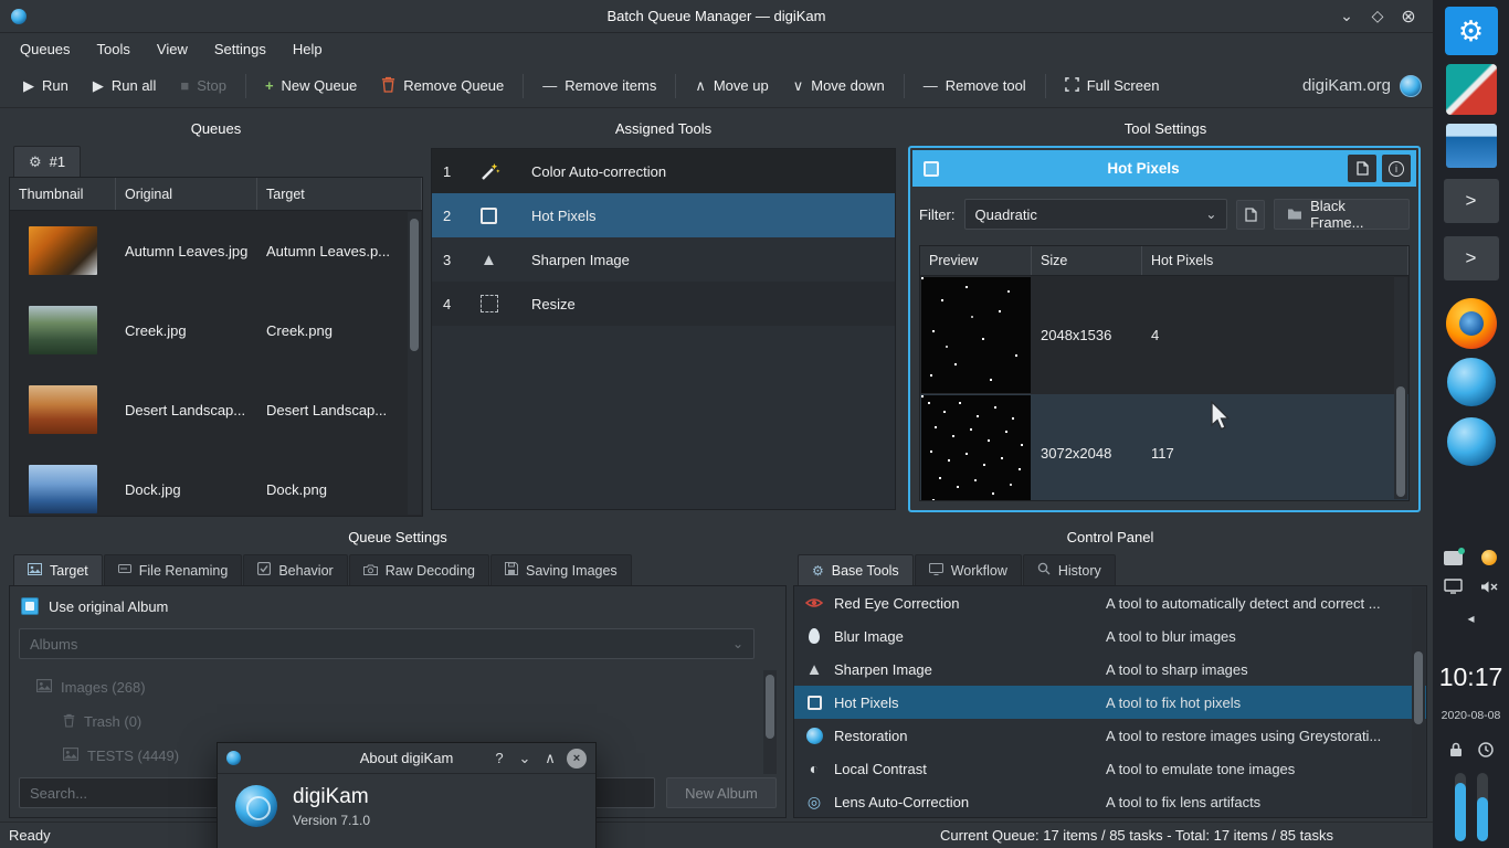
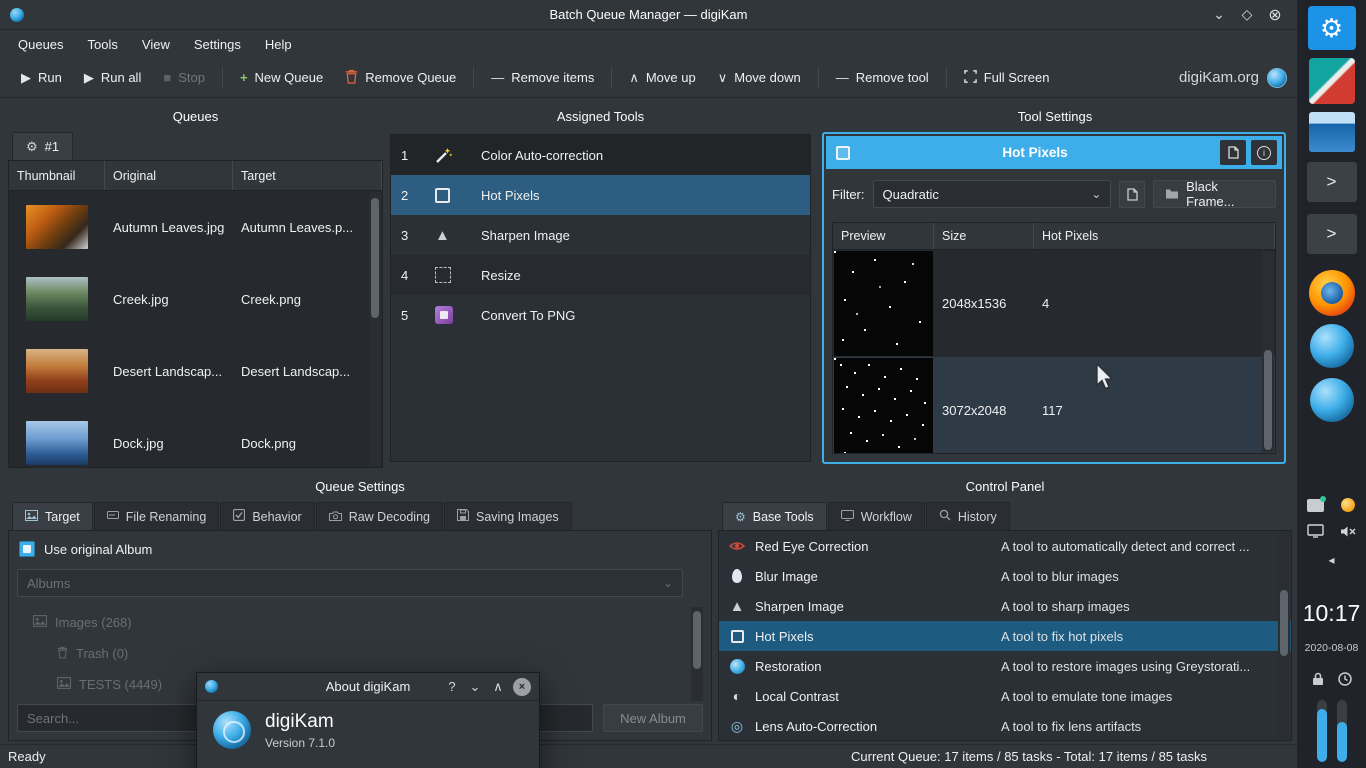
  Batch Queue Manager — digiKam
  ⌄
  ◇
  ⊗
  Queues
  Tools
  View
  Settings
  Help
  ▶
  Run
  ▶
  Run all
  ■
  Stop
  +
  New Queue
  Remove Queue
  —
  Remove items
  ∧
  Move up
  ∨
  Move down
  —
  Remove tool
  Full Screen
  digiKam.org
  Queues
  ⚙
  #1
  Thumbnail
  Original
  Target
  Autumn Leaves.jpg
  Autumn Leaves.p...
  Creek.jpg
  Creek.png
  Desert Landscap...
  Desert Landscap...
  Dock.jpg
  Dock.png
  Assigned Tools
  1
  Color Auto-correction
  2
  Hot Pixels
  3
  ▲
  Sharpen Image
  4
  Resize
+ 5
+ Convert To PNG
  Tool Settings
  Hot Pixels
  i
  Filter:
  Quadratic
  ⌄
  Black Frame...
  Preview
  Size
  Hot Pixels
  2048x1536
  4
  3072x2048
  117
  Queue Settings
  Target
  File Renaming
  Behavior
  Raw Decoding
  Saving Images
  Use original Album
  Albums
  ⌄
  Images (268)
  Trash (0)
  TESTS (4449)
  Search...
  New Album
  Control Panel
  ⚙
  Base Tools
  Workflow
  History
  Red Eye Correction
  A tool to automatically detect and correct ...
  Blur Image
  A tool to blur images
  ▲
  Sharpen Image
  A tool to sharp images
  Hot Pixels
  A tool to fix hot pixels
  Restoration
  A tool to restore images using Greystorati...
  ◐
  Local Contrast
  A tool to emulate tone images
  ◎
  Lens Auto-Correction
  A tool to fix lens artifacts
  Ready
  Current Queue: 17 items / 85 tasks - Total: 17 items / 85 tasks
  About digiKam
  ?
  ⌄
  ∧
  ×
  digiKam
  Version 7.1.0
  ⚙
  >
  >
  ◂
  10:17
  2020-08-08
